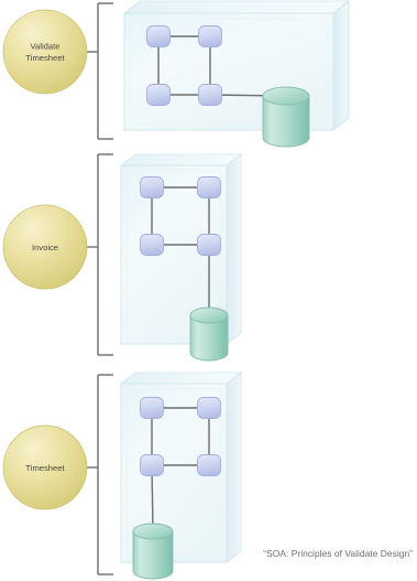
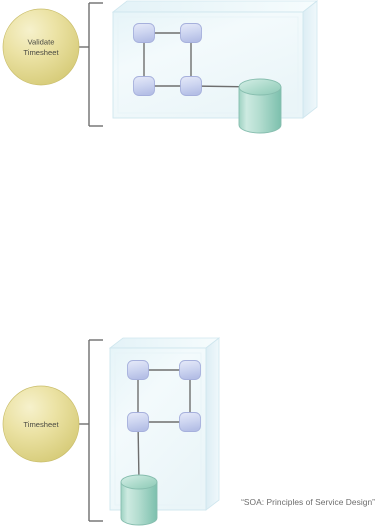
  Validate
  Timesheet
- Invoice
  Timesheet
- “SOA: Principles of Validate Design”
+ “SOA: Principles of Service Design”
